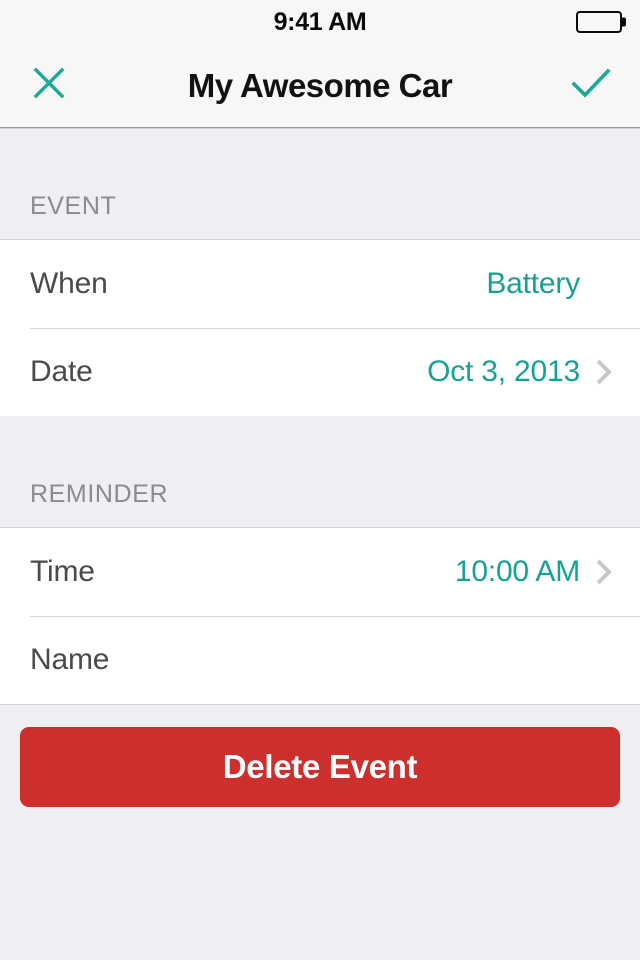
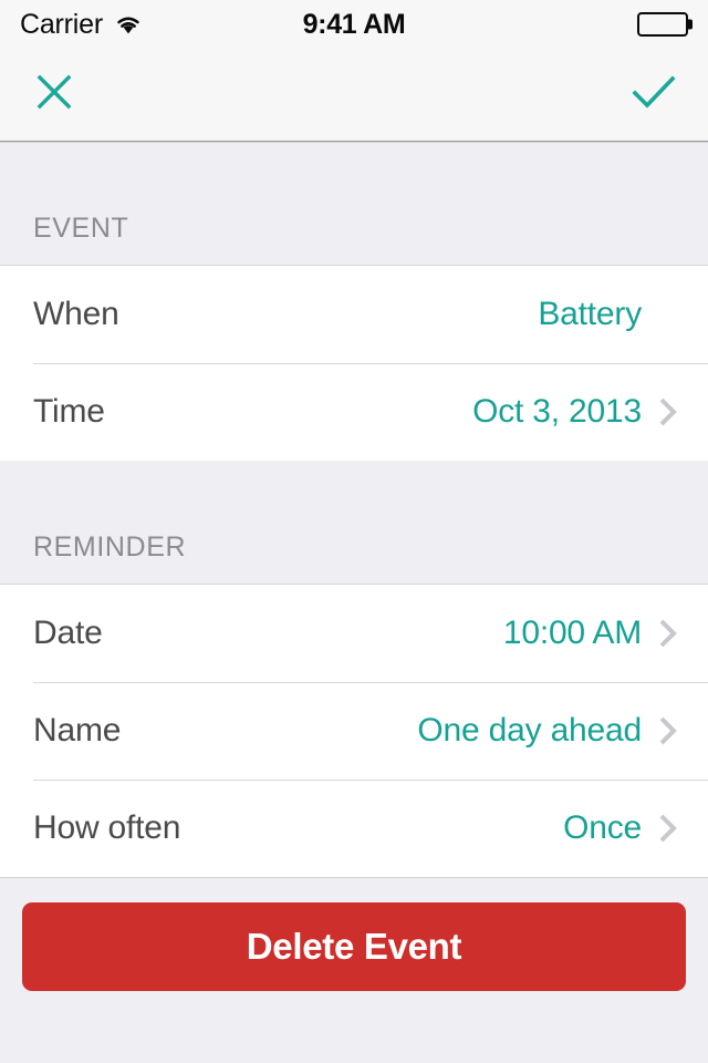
+ Carrier
  9:41 AM
- My Awesome Car
  EVENT
  When
  Battery
- Date
+ Time
  Oct 3, 2013
  REMINDER
- Time
+ Date
  10:00 AM
  Name
+ One day ahead
+ How often
+ Once
  Delete Event
